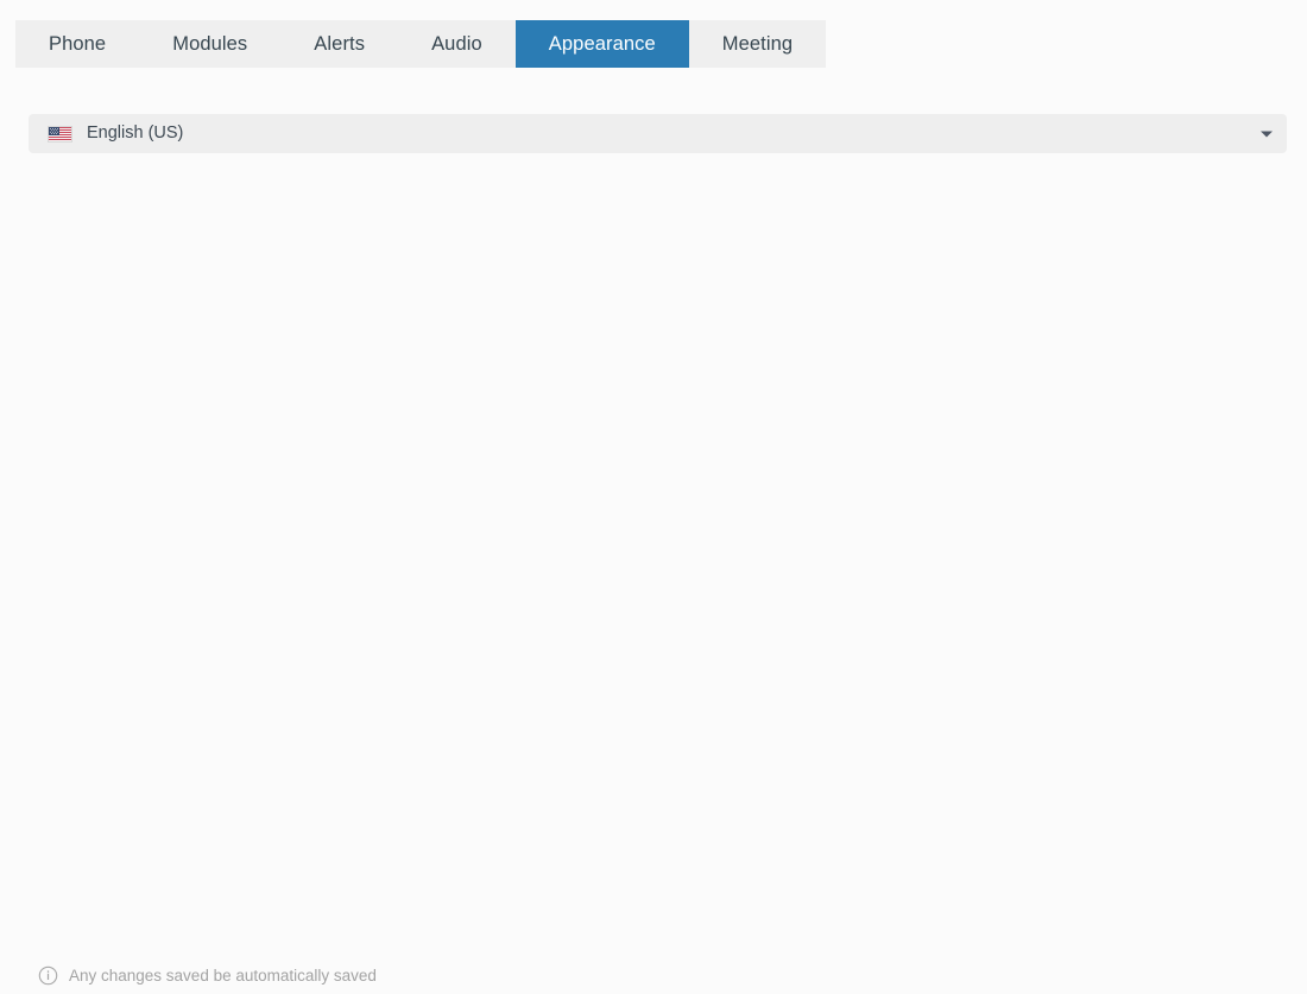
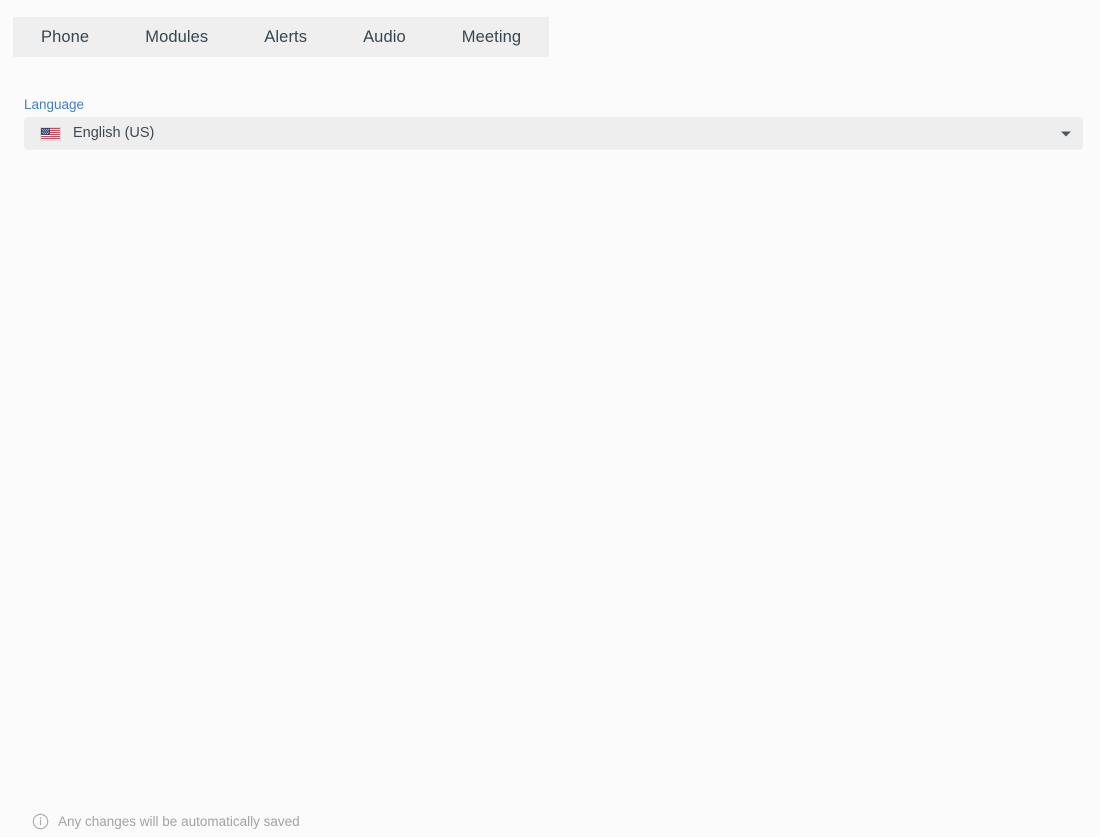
  Phone
  Modules
  Alerts
  Audio
- Appearance
  Meeting
+ Language
  English (US)
- Any changes saved be automatically saved
+ Any changes will be automatically saved
